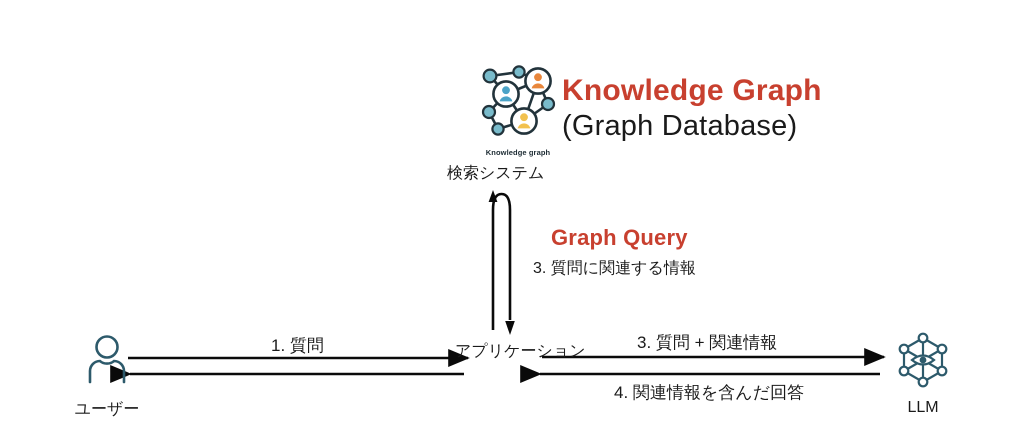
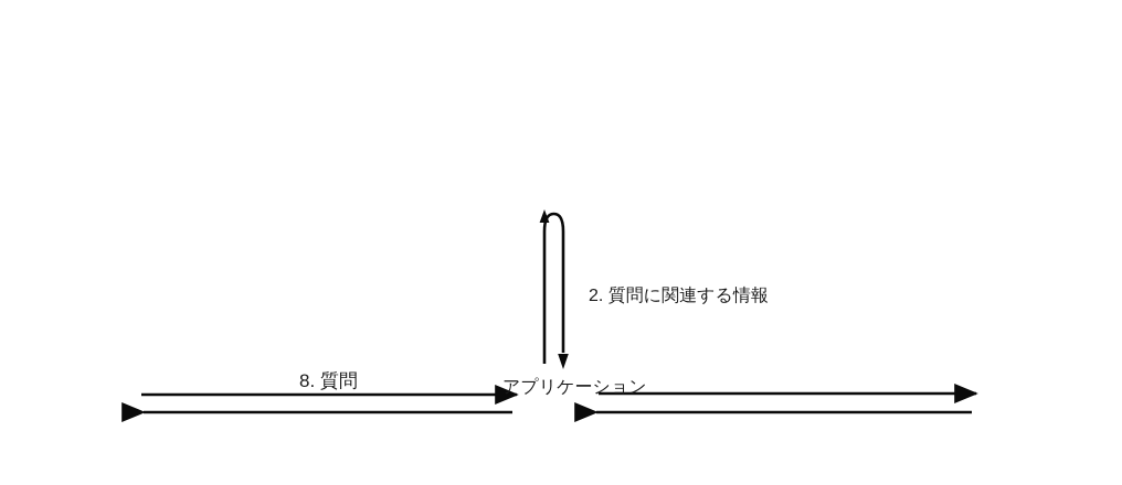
- Knowledge graph
- Knowledge Graph
- (Graph Database)
- 検索システム
- Graph Query
- 3. 質問に関連する情報
+ 2. 質問に関連する情報
- 1. 質問
+ 8. 質問
- 3. 質問 + 関連情報
- 4. 関連情報を含んだ回答
- ユーザー
  アプリケーション
- LLM
